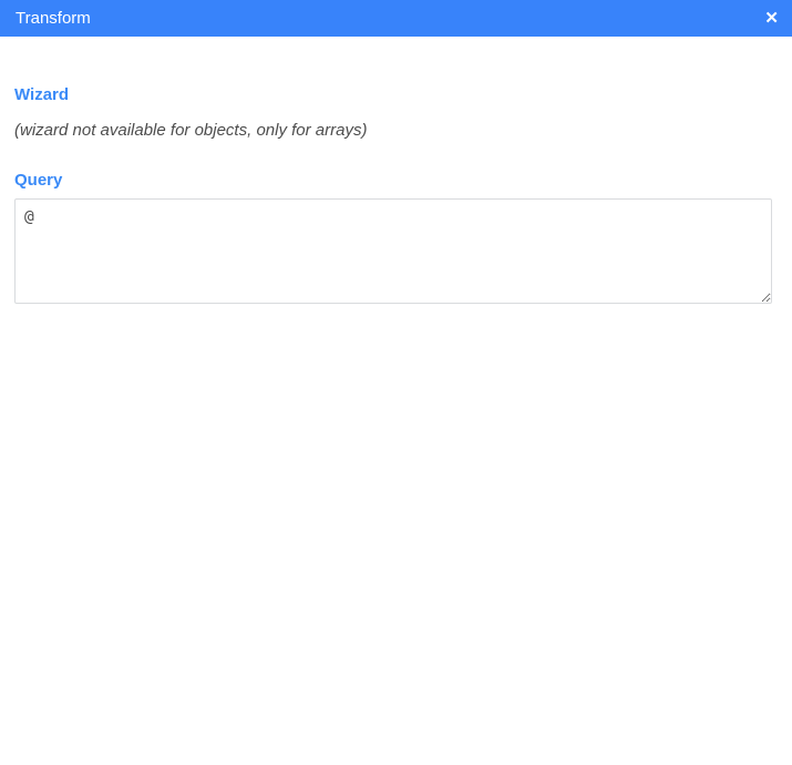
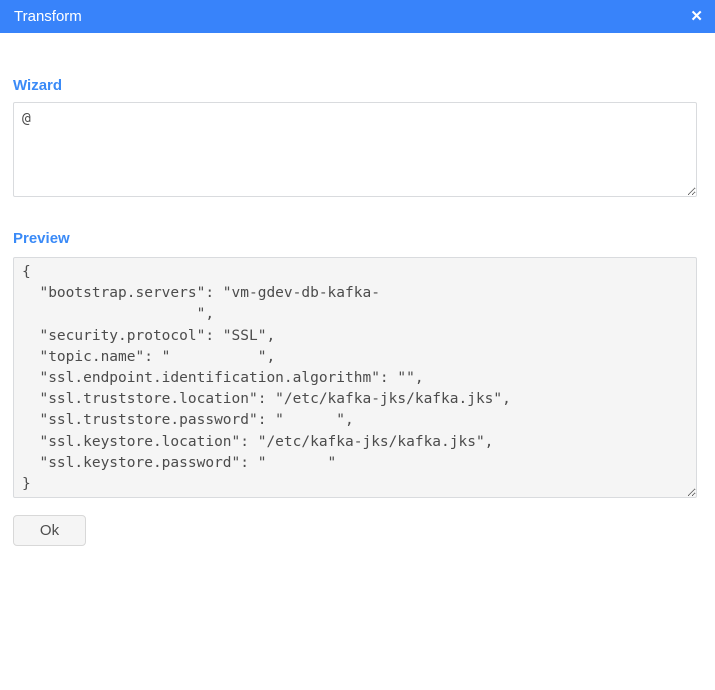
  Transform
  ✕
  Wizard
- (wizard not available for objects, only for arrays)
- Query
  @
+ Preview
+ {
+ "bootstrap.servers": "vm-gdev-db-kafka-
+ ",
+ "security.protocol": "SSL",
+ "topic.name": " ",
+ "ssl.endpoint.identification.algorithm": "",
+ "ssl.truststore.location": "/etc/kafka-jks/kafka.jks",
+ "ssl.truststore.password": " ",
+ "ssl.keystore.location": "/etc/kafka-jks/kafka.jks",
+ "ssl.keystore.password": " "
+ }
+ Ok
